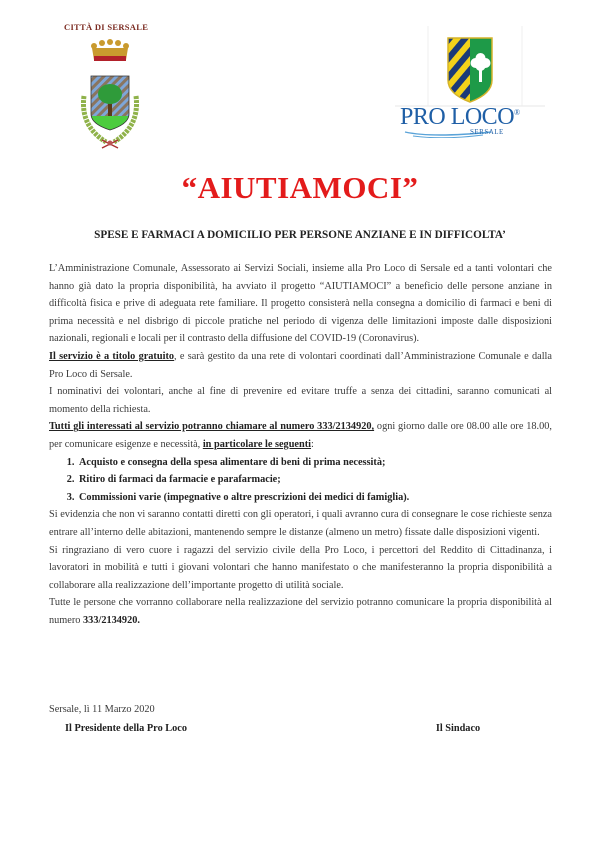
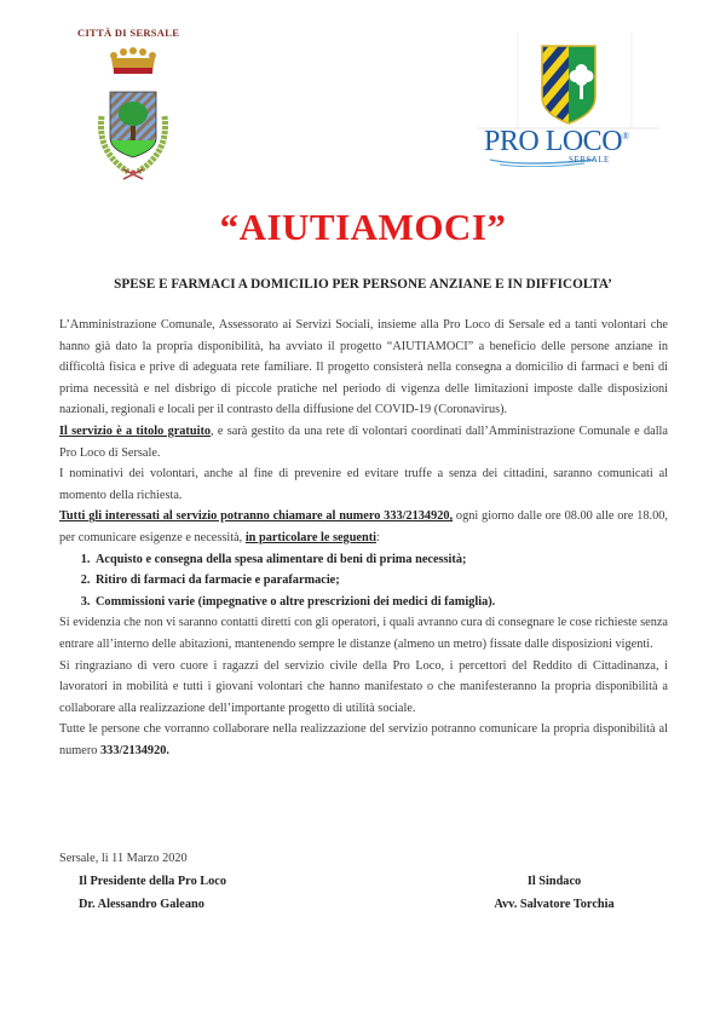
  CITTÀ DI SERSALE
  PRO LOCO®
  SERSALE
  “AIUTIAMOCI”
  SPESE E FARMACI A DOMICILIO PER PERSONE ANZIANE E IN DIFFICOLTA’
  L’Amministrazione Comunale, Assessorato ai Servizi Sociali, insieme alla Pro Loco di Sersale ed a tanti volontari che hanno già dato la propria disponibilità, ha avviato il progetto “AIUTIAMOCI” a beneficio delle persone anziane in difficoltà fisica e prive di adeguata rete familiare. Il progetto consisterà nella consegna a domicilio di farmaci e beni di prima necessità e nel disbrigo di piccole pratiche nel periodo di vigenza delle limitazioni imposte dalle disposizioni nazionali, regionali e locali per il contrasto della diffusione del COVID-19 (Coronavirus).
  Il servizio è a titolo gratuito, e sarà gestito da una rete di volontari coordinati dall’Amministrazione Comunale e dalla Pro Loco di Sersale.
  I nominativi dei volontari, anche al fine di prevenire ed evitare truffe a senza dei cittadini, saranno comunicati al momento della richiesta.
  Tutti gli interessati al servizio potranno chiamare al numero 333/2134920, ogni giorno dalle ore 08.00 alle ore 18.00, per comunicare esigenze e necessità, in particolare le seguenti:
  Acquisto e consegna della spesa alimentare di beni di prima necessità;
  Ritiro di farmaci da farmacie e parafarmacie;
  Commissioni varie (impegnative o altre prescrizioni dei medici di famiglia).
  Si evidenzia che non vi saranno contatti diretti con gli operatori, i quali avranno cura di consegnare le cose richieste senza entrare all’interno delle abitazioni, mantenendo sempre le distanze (almeno un metro) fissate dalle disposizioni vigenti.
  Si ringraziano di vero cuore i ragazzi del servizio civile della Pro Loco, i percettori del Reddito di Cittadinanza, i lavoratori in mobilità e tutti i giovani volontari che hanno manifestato o che manifesteranno la propria disponibilità a collaborare alla realizzazione dell’importante progetto di utilità sociale.
  Tutte le persone che vorranno collaborare nella realizzazione del servizio potranno comunicare la propria disponibilità al numero 333/2134920.
  Sersale, lì 11 Marzo 2020
  Il Presidente della Pro Loco
  Il Sindaco
+ Dr. Alessandro Galeano
+ Avv. Salvatore Torchia
